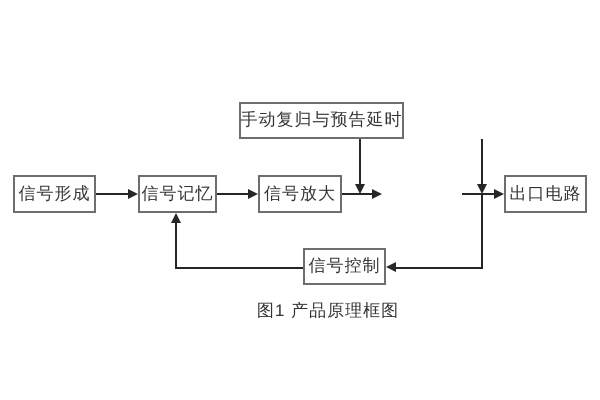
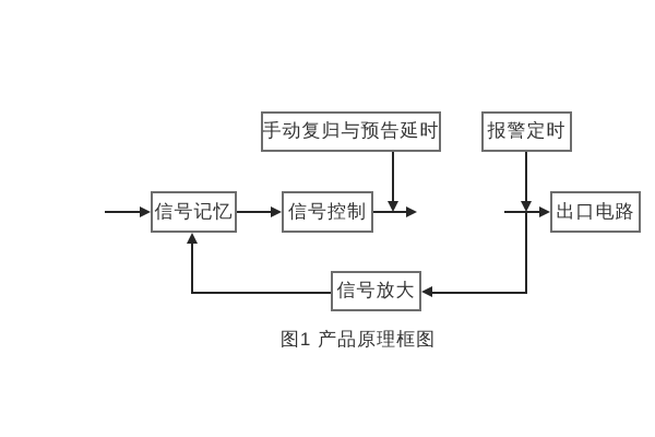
- 信号形成
  信号记忆
- 信号放大
+ 信号控制
  出口电路
  手动复归与预告延时
+ 报警定时
- 信号控制
+ 信号放大
  图1 产品原理框图
